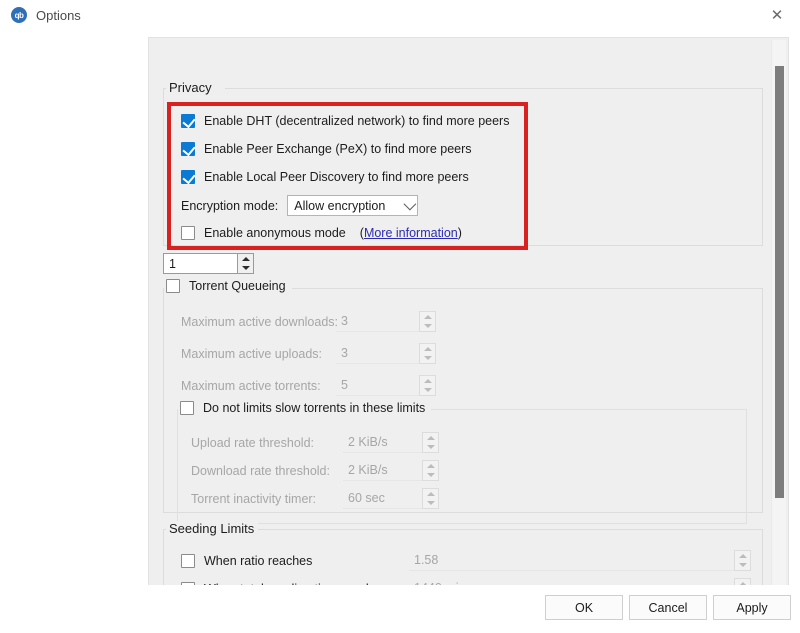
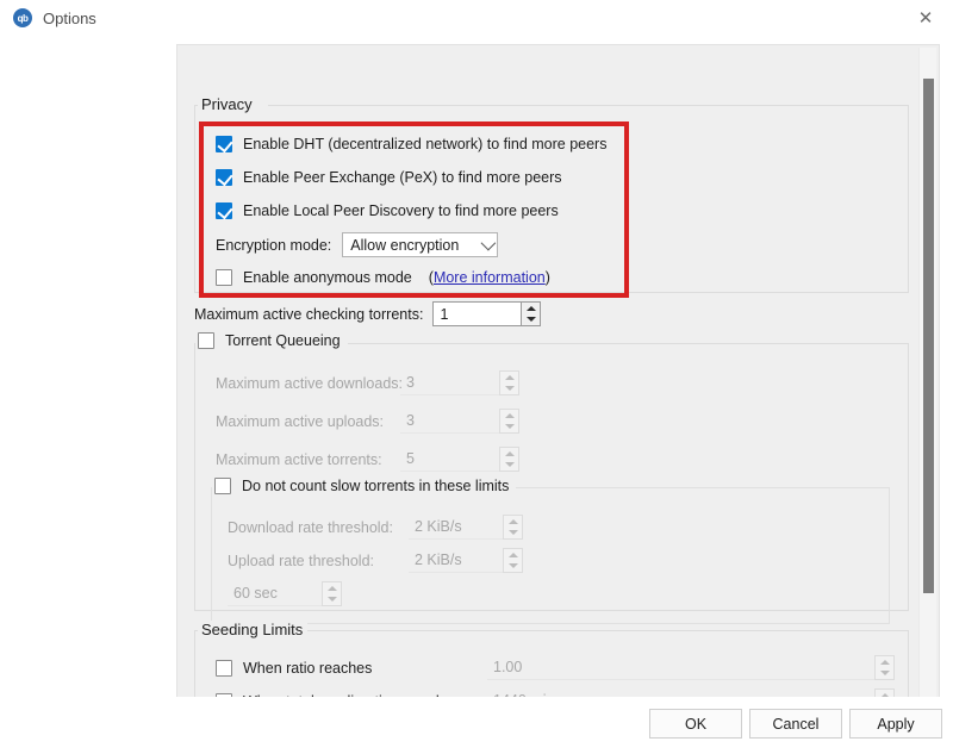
  qb
  Options
  ✕
  Privacy
  Enable DHT (decentralized network) to find more peers
  Enable Peer Exchange (PeX) to find more peers
  Enable Local Peer Discovery to find more peers
  Encryption mode:
  Allow encryption
  Enable anonymous mode
  (
  More information
  )
+ Maximum active checking torrents:
  1
  Torrent Queueing
  Maximum active downloads
  3
  Maximum active uploads:
  3
  Maximum active torrents:
  5
- Do not limits slow torrents in these limits
+ Do not count slow torrents in these limits
- Upload rate threshold:
+ Download rate threshold:
  2 KiB/s
- Download rate threshold:
+ Upload rate threshold:
  2 KiB/s
- Torrent inactivity timer:
  60 sec
  Seeding Limits
  When ratio reaches
- 1.58
+ 1.00
  OK
  Cancel
  Apply
